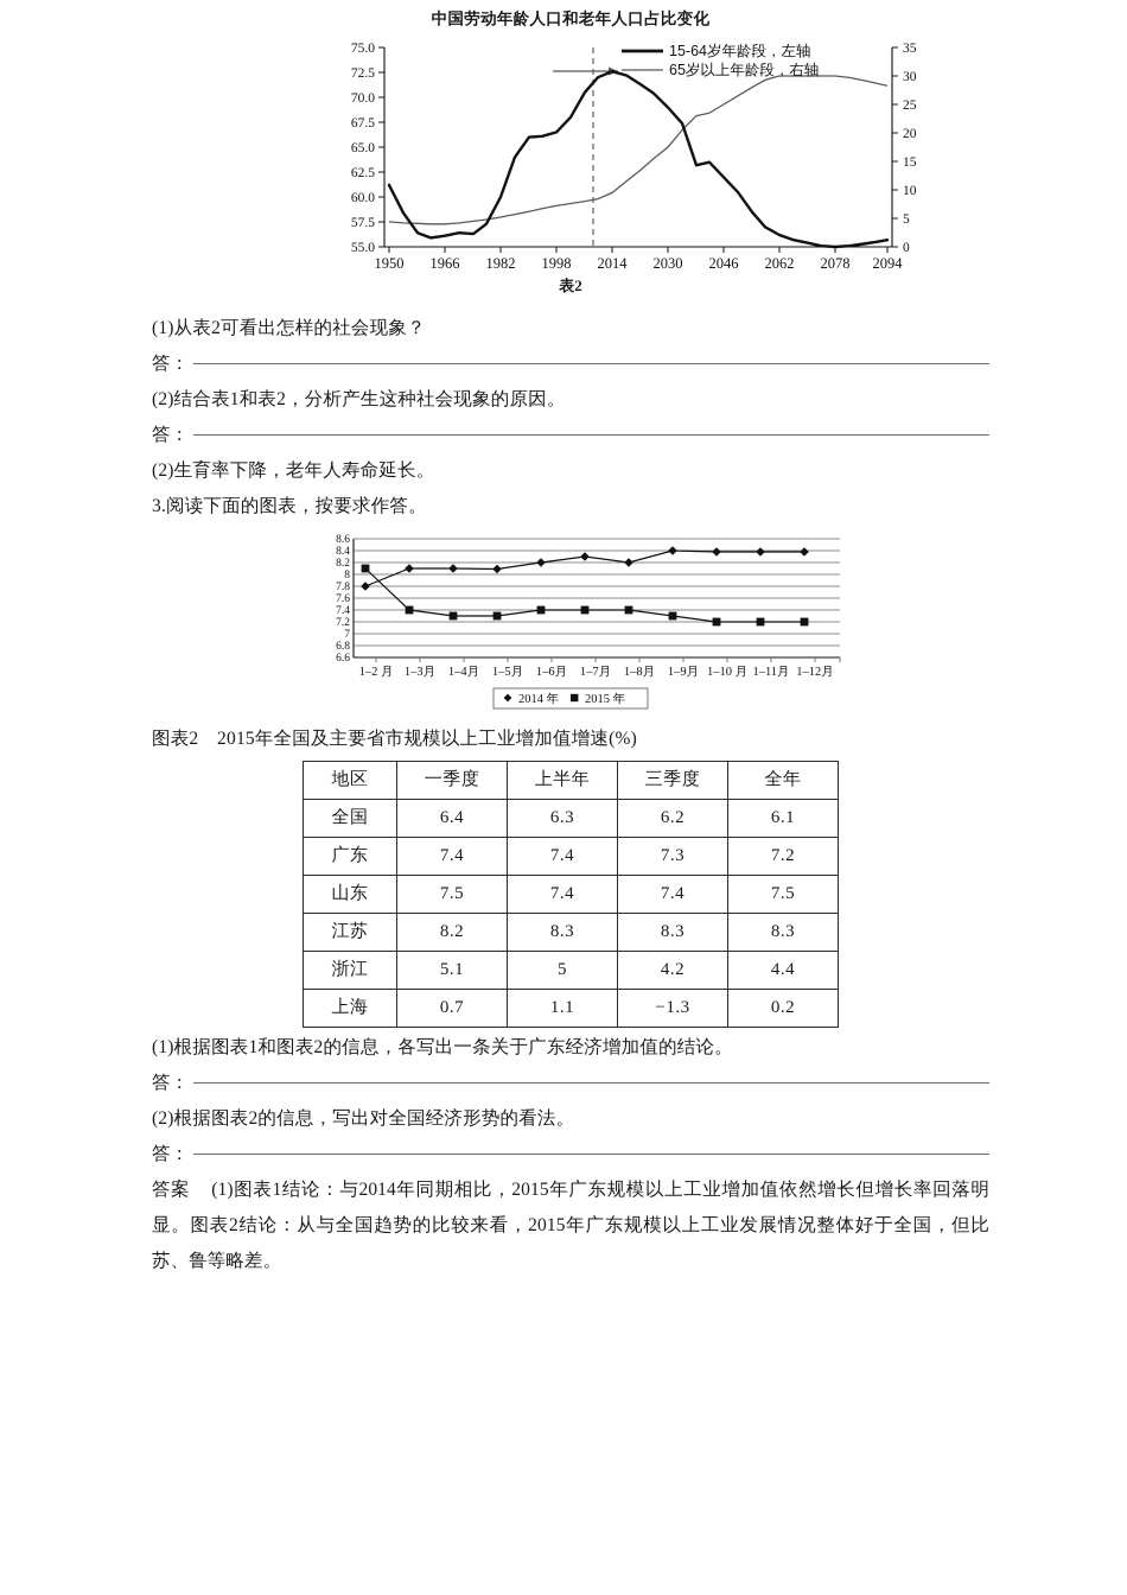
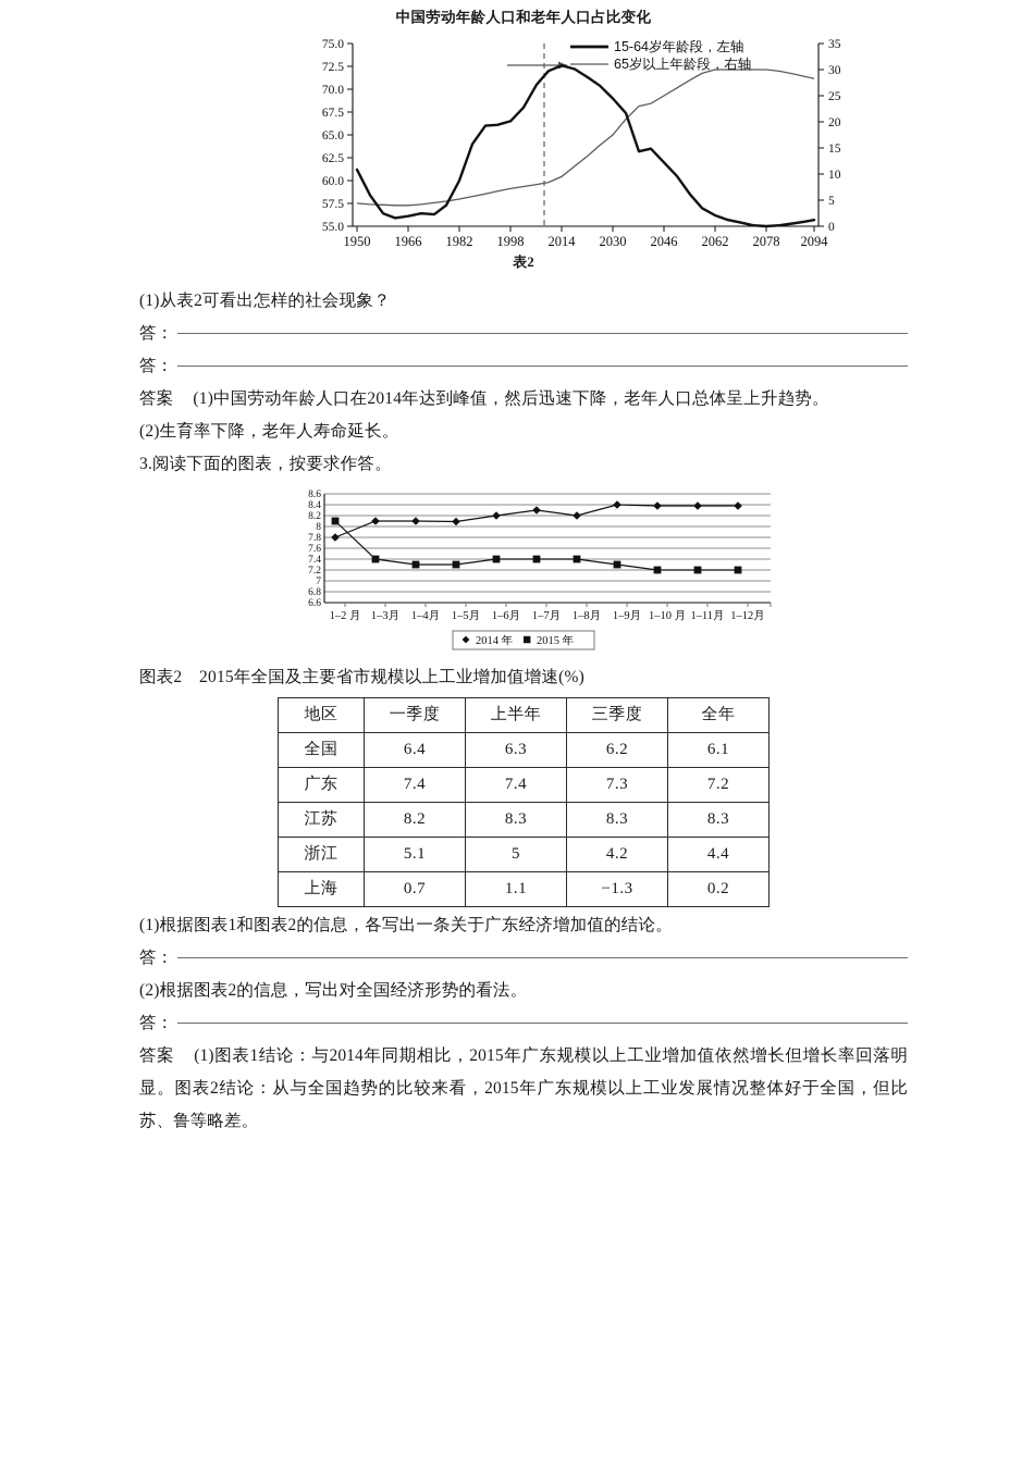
  中国劳动年龄人口和老年人口占比变化
  75.0
  72.5
  70.0
  67.5
  65.0
  62.5
  60.0
  57.5
  55.0
  35
  30
  25
  20
  15
  10
  5
  0
  1950
  1966
  1982
  1998
  2014
  2030
  2046
  2062
  2078
  2094
  15-64岁年龄段，左轴
  65岁以上年龄段，右轴
  表2
  (1)从表2可看出怎样的社会现象？
  答：
- (2)结合表1和表2，分析产生这种社会现象的原因。
  答：
+ 答案 (1)中国劳动年龄人口在2014年达到峰值，然后迅速下降，老年人口总体呈上升趋势。
  (2)生育率下降，老年人寿命延长。
  3.阅读下面的图表，按要求作答。
  8.6
  8.4
  8.2
  8
  7.8
  7.6
  7.4
  7.2
  7
  6.8
  6.6
  1–2 月
  1–3月
  1–4月
  1–5月
  1–6月
  1–7月
  1–8月
  1–9月
  1–10 月
  1–11月
  1–12月
  2014 年
  2015 年
  图表2 2015年全国及主要省市规模以上工业增加值增速(%)
  地区	一季度	上半年	三季度	全年
  全国	6.4	6.3	6.2	6.1
  广东	7.4	7.4	7.3	7.2
- 山东	7.5	7.4	7.4	7.5
  江苏	8.2	8.3	8.3	8.3
  浙江	5.1	5	4.2	4.4
  上海	0.7	1.1	−1.3	0.2
  (1)根据图表1和图表2的信息，各写出一条关于广东经济增加值的结论。
  答：
  (2)根据图表2的信息，写出对全国经济形势的看法。
  答：
  答案 (1)图表1结论：与2014年同期相比，2015年广东规模以上工业增加值依然增长但增长率回落明显。图表2结论：从与全国趋势的比较来看，2015年广东规模以上工业发展情况整体好于全国，但比苏、鲁等略差。
